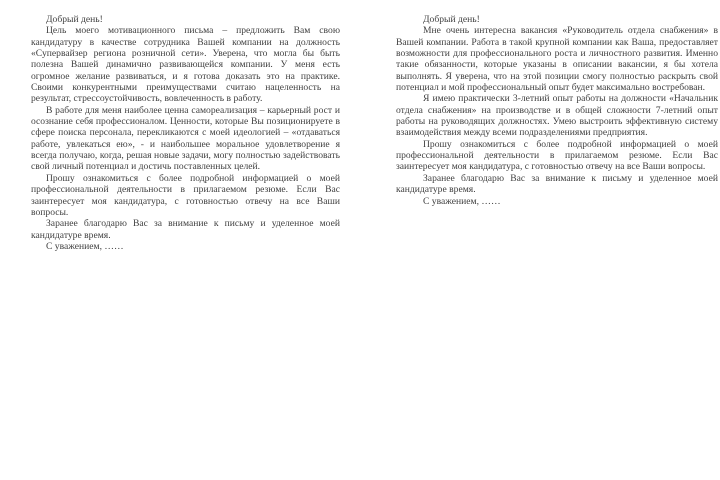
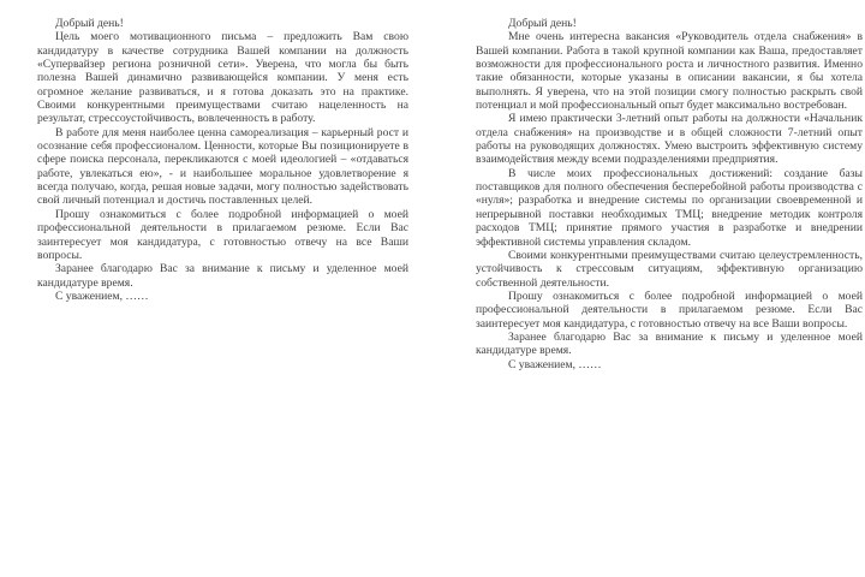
  Добрый день!
  Цель моего мотивационного письма – предложить Вам свою кандидатуру в качестве сотрудника Вашей компании на должность «Супервайзер региона розничной сети». Уверена, что могла бы быть полезна Вашей динамично развивающейся компании. У меня есть огромное желание развиваться, и я готова доказать это на практике. Своими конкурентными преимуществами считаю нацеленность на результат, стрессоустойчивость, вовлеченность в работу.
  В работе для меня наиболее ценна самореализация – карьерный рост и осознание себя профессионалом. Ценности, которые Вы позиционируете в сфере поиска персонала, перекликаются с моей идеологией – «отдаваться работе, увлекаться ею», - и наибольшее моральное удовлетворение я всегда получаю, когда, решая новые задачи, могу полностью задействовать свой личный потенциал и достичь поставленных целей.
  Прошу ознакомиться с более подробной информацией о моей профессиональной деятельности в прилагаемом резюме. Если Вас заинтересует моя кандидатура, с готовностью отвечу на все Ваши вопросы.
  Заранее благодарю Вас за внимание к письму и уделенное моей кандидатуре время.
  С уважением, ……
  Добрый день!
  Мне очень интересна вакансия «Руководитель отдела снабжения» в Вашей компании. Работа в такой крупной компании как Ваша, предоставляет возможности для профессионального роста и личностного развития. Именно такие обязанности, которые указаны в описании вакансии, я бы хотела выполнять. Я уверена, что на этой позиции смогу полностью раскрыть свой потенциал и мой профессиональный опыт будет максимально востребован.
  Я имею практически 3-летний опыт работы на должности «Начальник отдела снабжения» на производстве и в общей сложности 7-летний опыт работы на руководящих должностях. Умею выстроить эффективную систему взаимодействия между всеми подразделениями предприятия.
+ В числе моих профессиональных достижений: создание базы поставщиков для полного обеспечения бесперебойной работы производства с «нуля»; разработка и внедрение системы по организации своевременной и непрерывной поставки необходимых ТМЦ; внедрение методик контроля расходов ТМЦ; принятие прямого участия в разработке и внедрении эффективной системы управления складом.
+ Своими конкурентными преимуществами считаю целеустремленность, устойчивость к стрессовым ситуациям, эффективную организацию собственной деятельности.
  Прошу ознакомиться с более подробной информацией о моей профессиональной деятельности в прилагаемом резюме. Если Вас заинтересует моя кандидатура, с готовностью отвечу на все Ваши вопросы.
  Заранее благодарю Вас за внимание к письму и уделенное моей кандидатуре время.
  С уважением, ……
